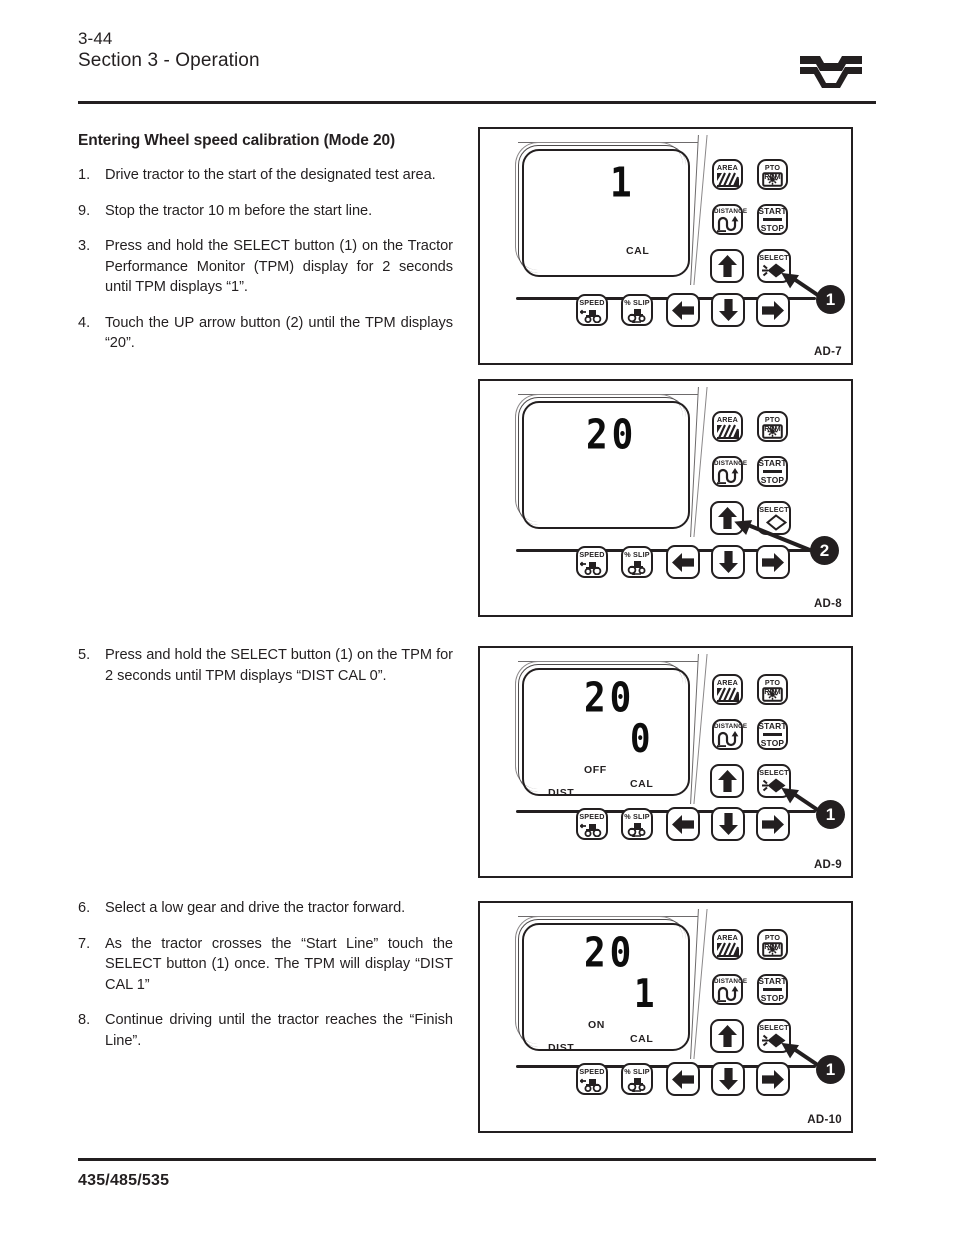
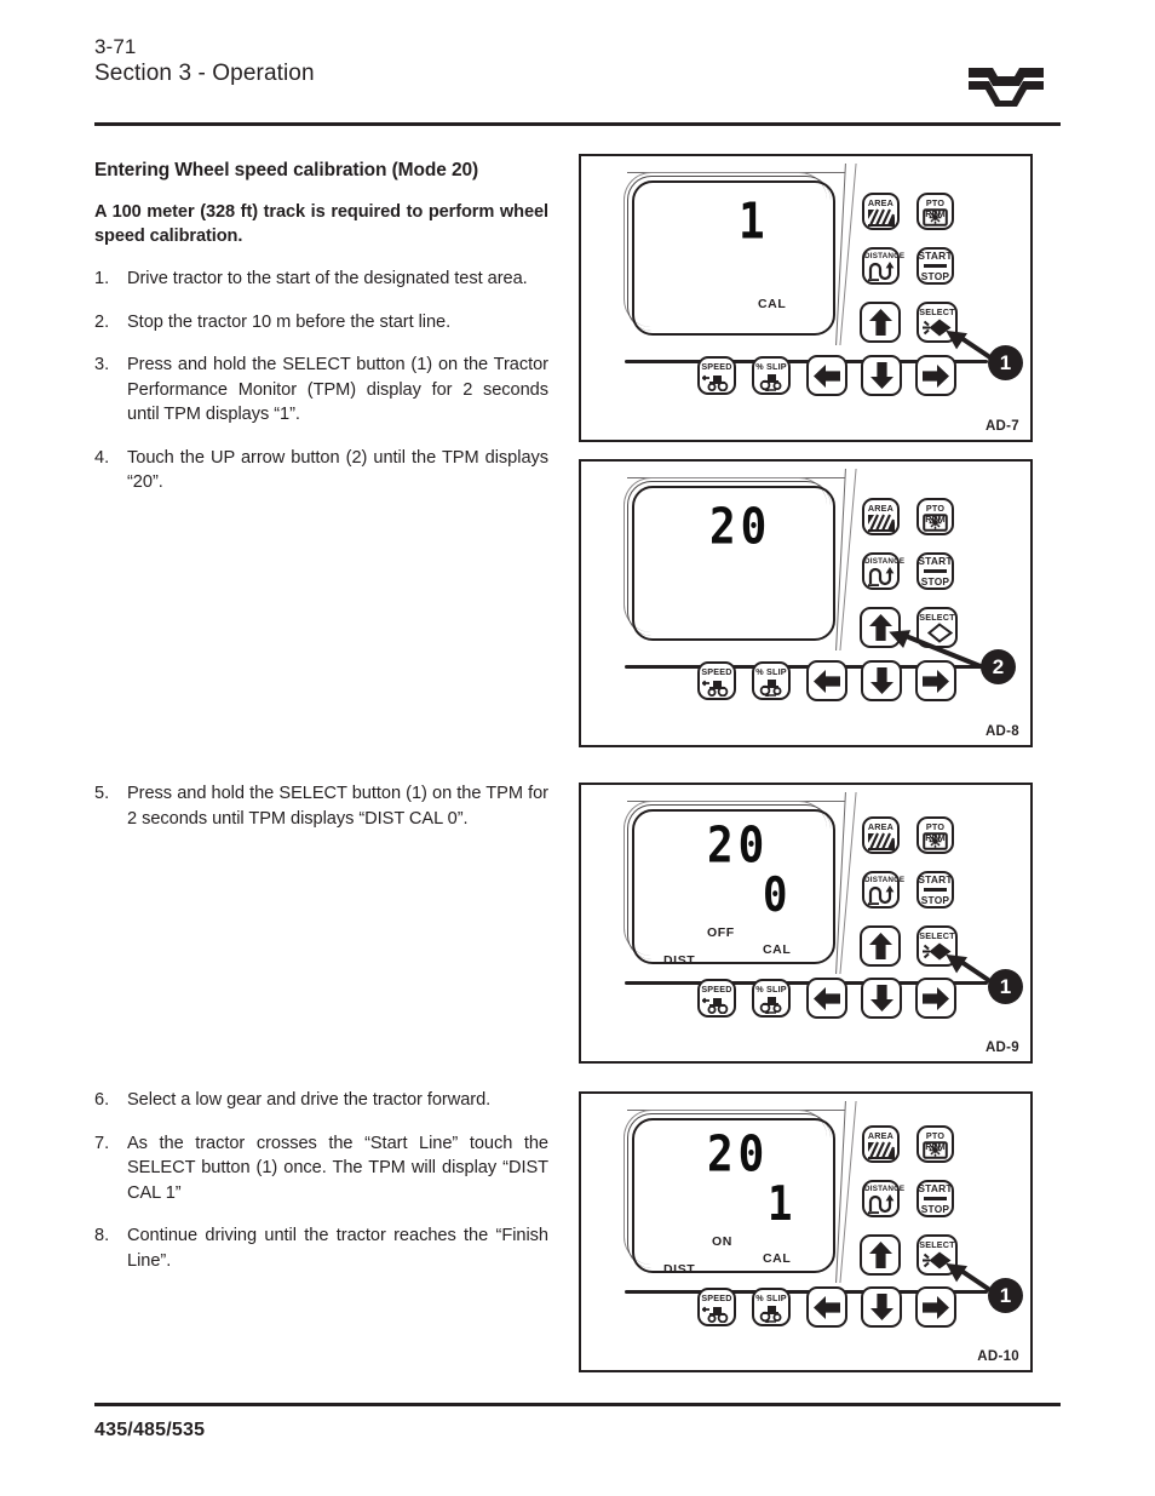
- 3-44
+ 3-71
  Section 3 - Operation
  Entering Wheel speed calibration (Mode 20)
+ A 100 meter (328 ft) track is required to perform wheel speed calibration.
  1.
  Drive tractor to the start of the designated test area.
- 9.
+ 2.
  Stop the tractor 10 m before the start line.
  3.
  Press and hold the SELECT button (1) on the Tractor Performance Monitor (TPM) display for 2 seconds until TPM displays “1”.
  4.
  Touch the UP arrow button (2) until the TPM displays “20”.
  5.
  Press and hold the SELECT button (1) on the TPM for 2 seconds until TPM displays “DIST CAL 0”.
  6.
  Select a low gear and drive the tractor forward.
  7.
  As the tractor crosses the “Start Line” touch the SELECT button (1) once. The TPM will display “DIST CAL 1”
  8.
  Continue driving until the tractor reaches the “Finish Line”.
  1
  CAL
  AREA
  PTO RPM
  START
  STOP
  SELECT
  SPEED
  % SLIP
  1
  AD-7
  20
  AREA
  PTO RPM
  START
  STOP
  SELECT
  SPEED
  % SLIP
  2
  AD-8
  20
  0
  OFF
  CAL
  DIST
  AREA
  PTO RPM
  START
  STOP
  SELECT
  SPEED
  % SLIP
  1
  AD-9
  20
  1
  ON
  CAL
  DIST
  AREA
  PTO RPM
  START
  STOP
  SELECT
  SPEED
  % SLIP
  1
  AD-10
  435/485/535
